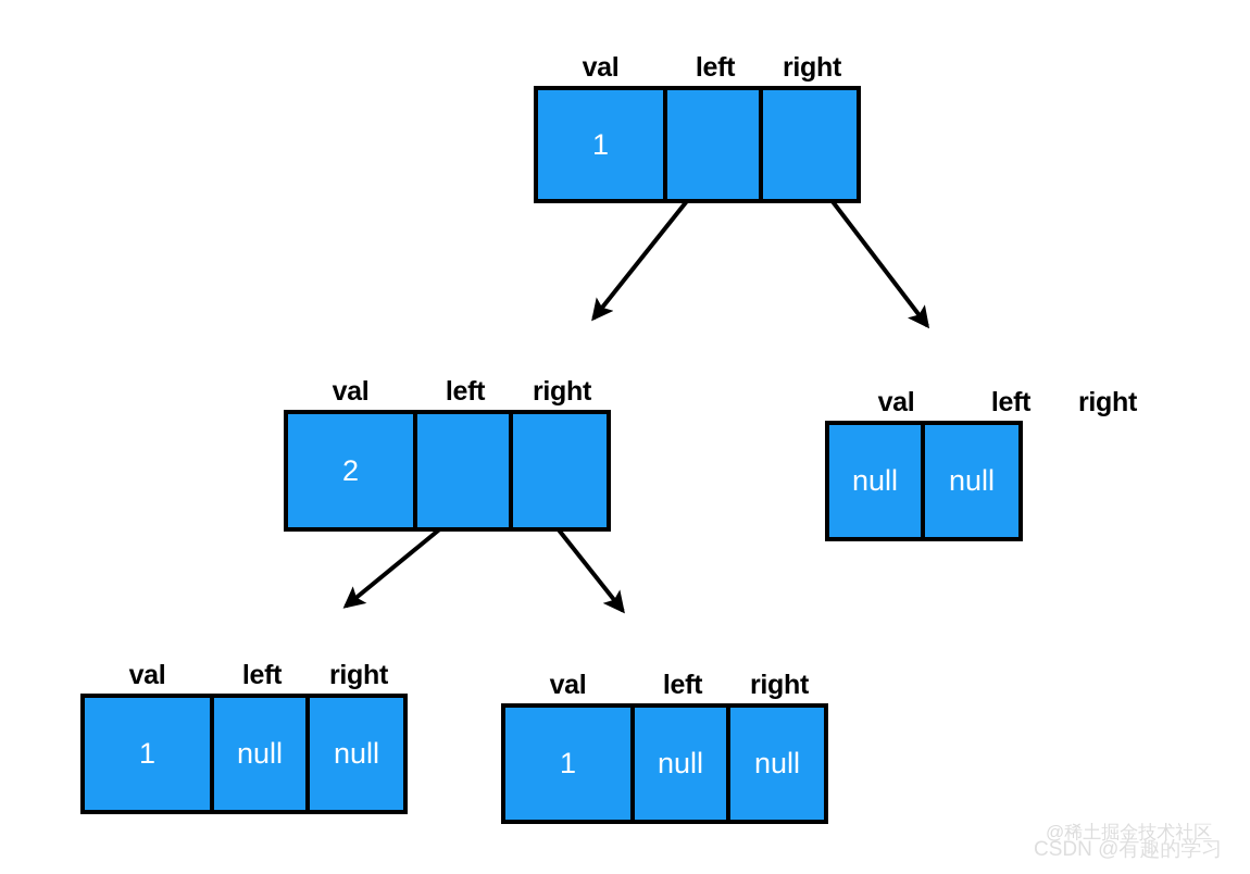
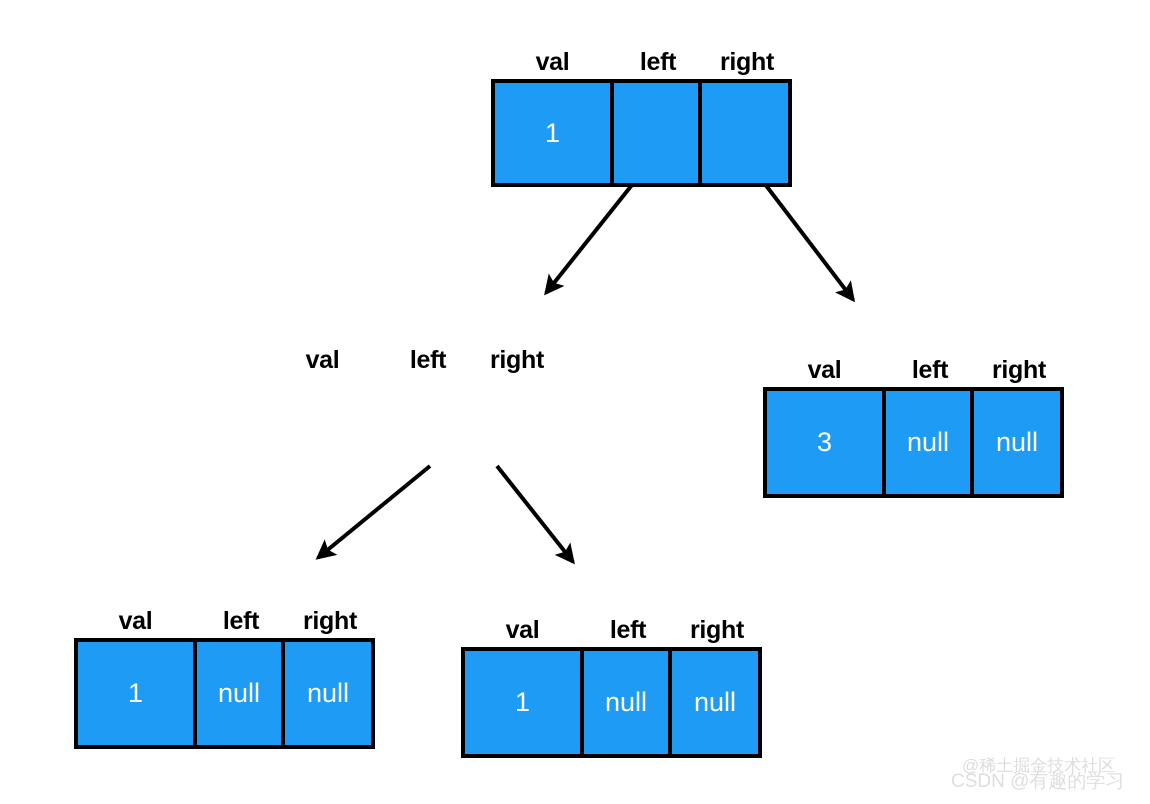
  val
  left
  right
  1
  val
  left
  right
- 2
  val
  left
  right
+ 3
  null
  null
  val
  left
  right
  1
  null
  null
  val
  left
  right
  1
  null
  null
  @稀土掘金技术社区
  CSDN @有趣的学习
